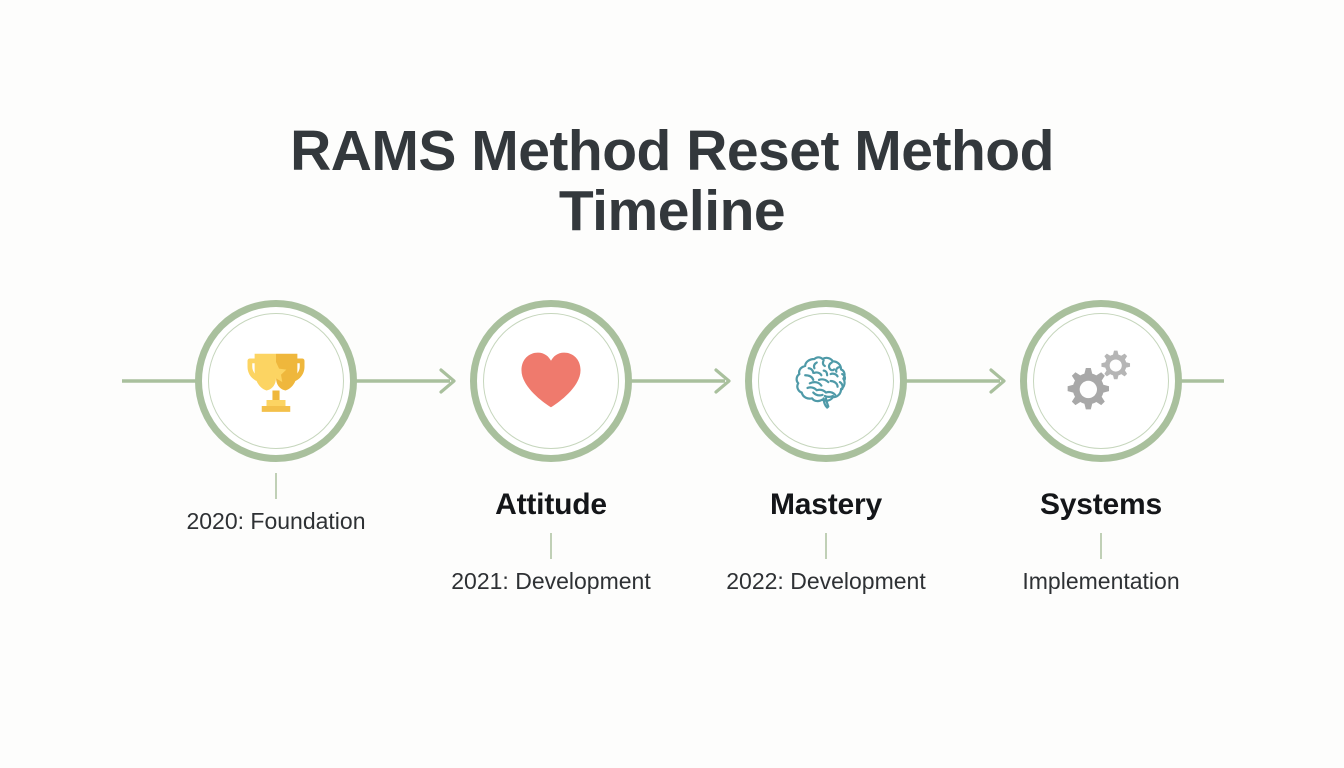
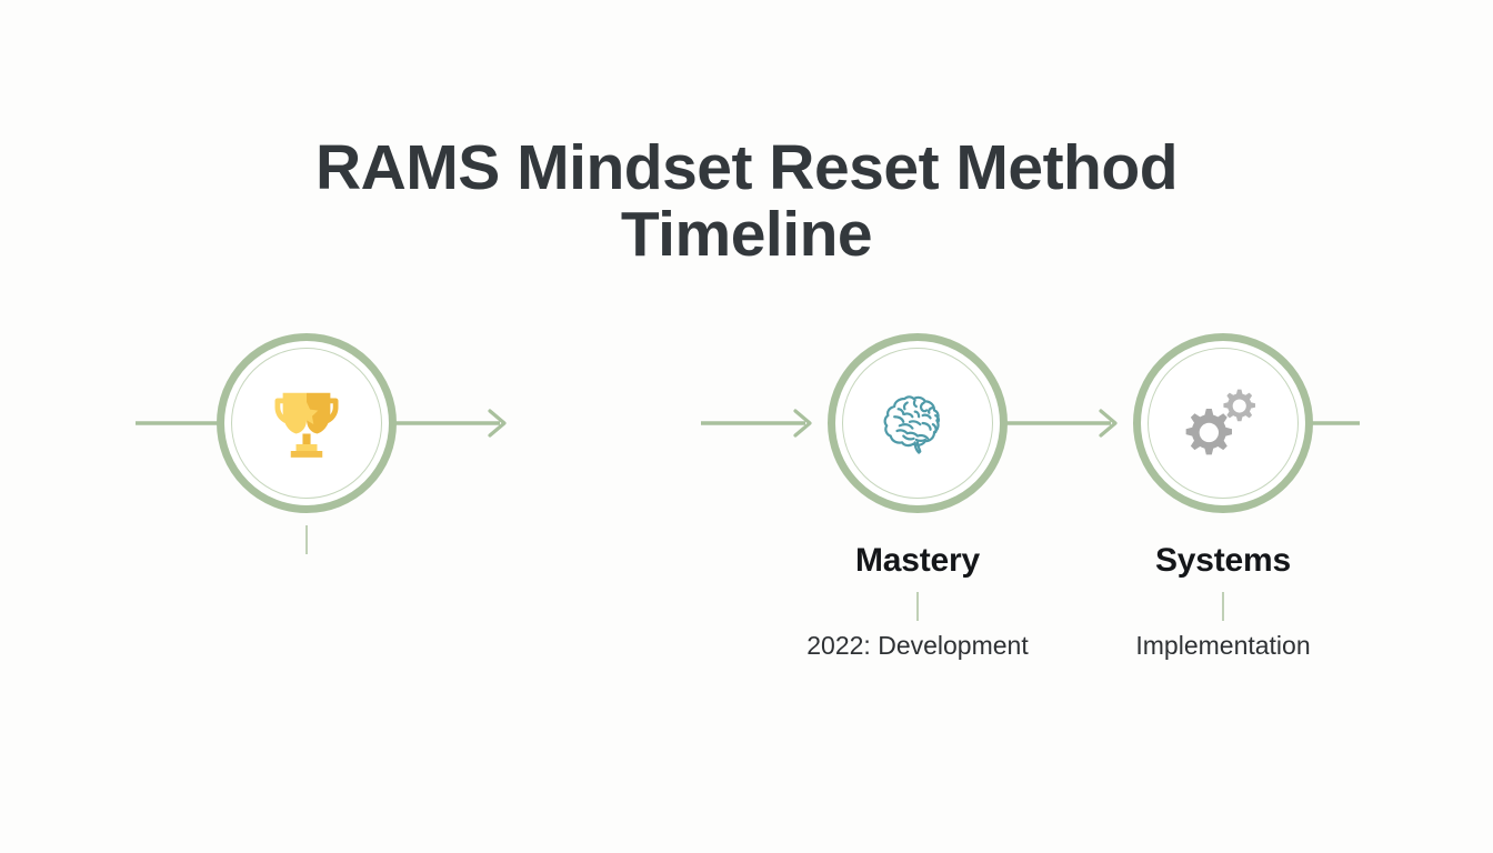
- RAMS Method Reset Method Timeline
+ RAMS Mindset Reset Method Timeline
- 2020: Foundation
- Attitude
- 2021: Development
  Mastery
  2022: Development
  Systems
  Implementation
